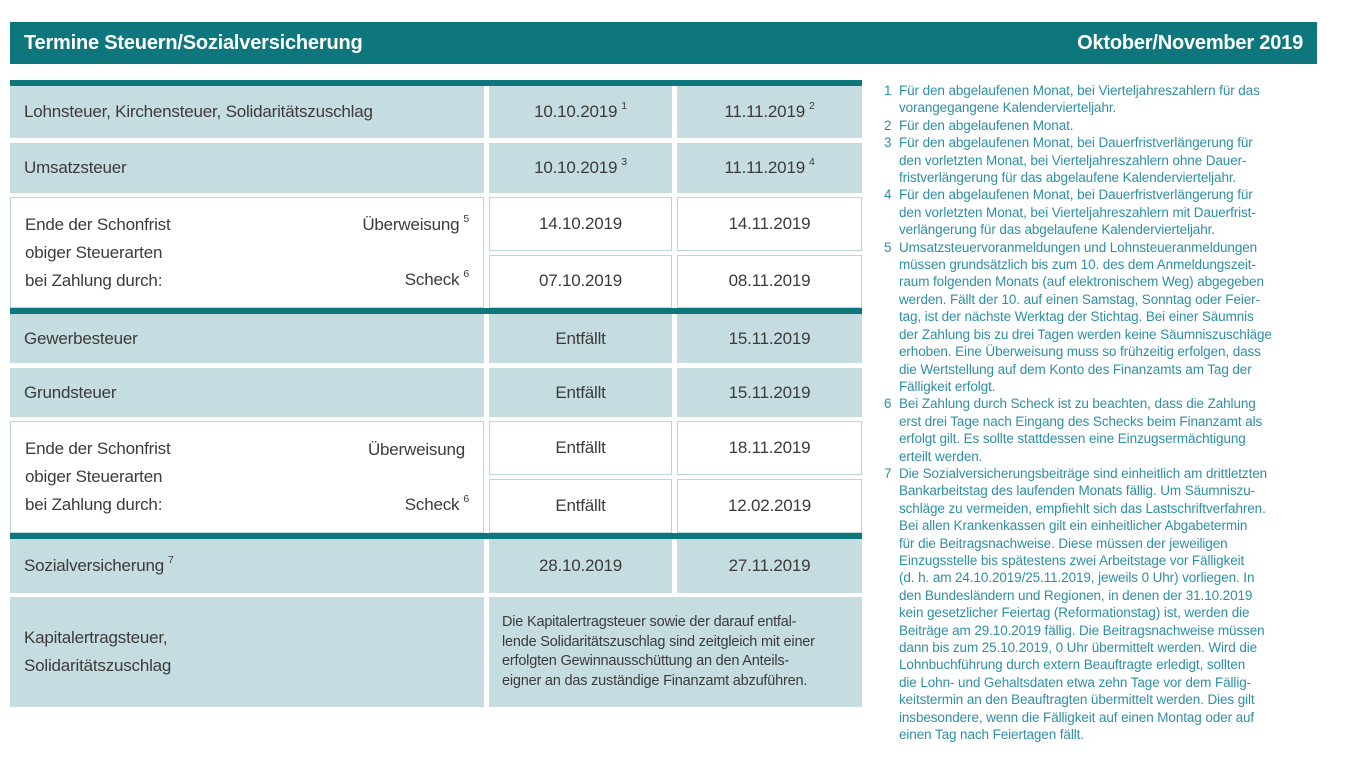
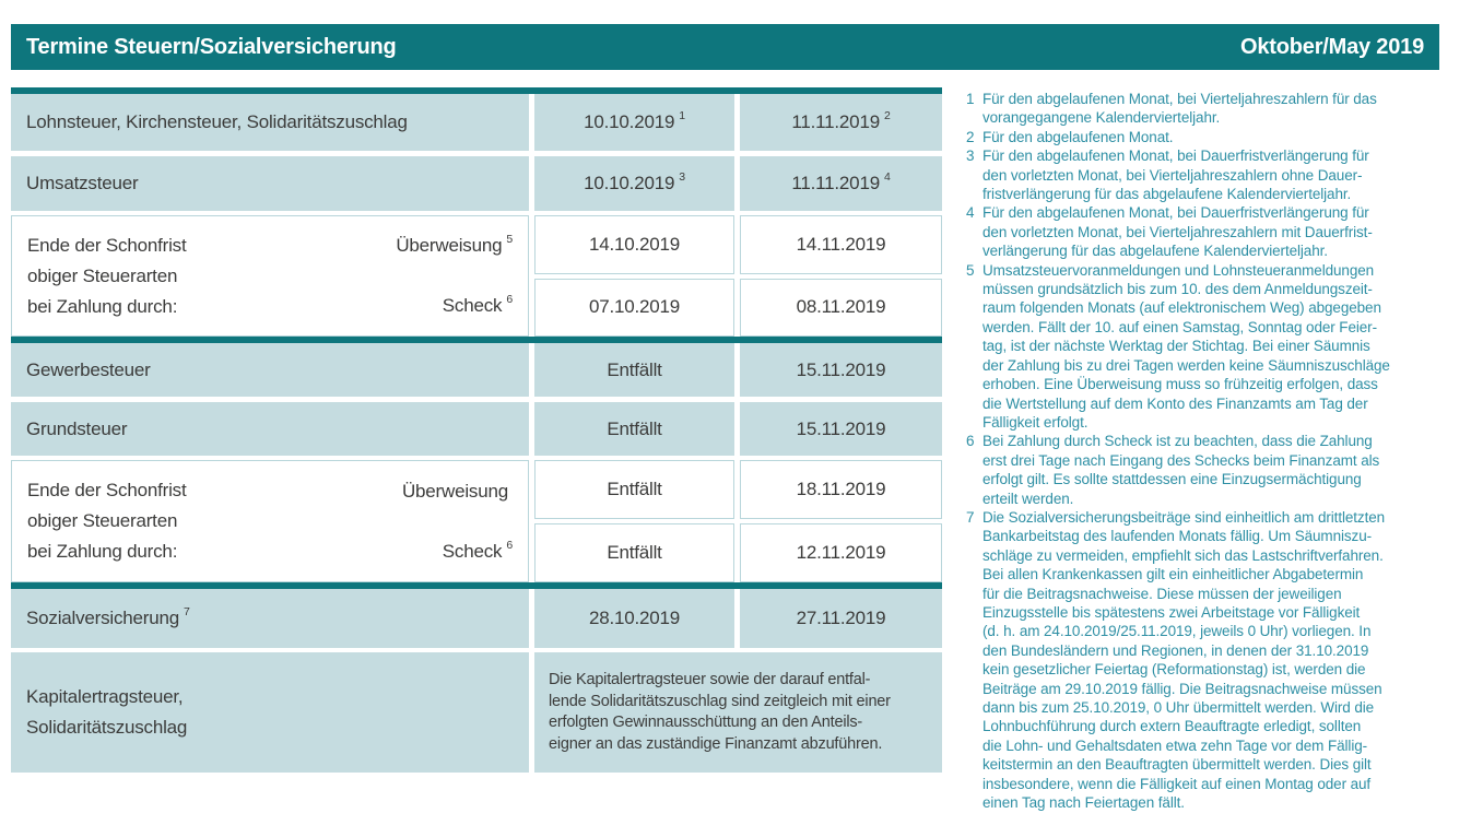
  Termine Steuern/Sozialversicherung
- Oktober/November 2019
+ Oktober/May 2019
  Lohnsteuer, Kirchensteuer, Solidaritätszuschlag
  10.10.2019
  1
  11.11.2019
  2
  Umsatzsteuer
  10.10.2019
  3
  11.11.2019
  4
  Ende der Schonfrist
  obiger Steuerarten
  bei Zahlung durch:
  Überweisung
  5
  Scheck
  6
  14.10.2019
  14.11.2019
  07.10.2019
  08.11.2019
  Gewerbesteuer
  Entfällt
  15.11.2019
  Grundsteuer
  Entfällt
  15.11.2019
  Ende der Schonfrist
  obiger Steuerarten
  bei Zahlung durch:
  Überweisung
  Scheck
  6
  Entfällt
  18.11.2019
  Entfällt
- 12.02.2019
+ 12.11.2019
  Sozialversicherung
  7
  28.10.2019
  27.11.2019
  Kapitalertragsteuer,
  Solidaritätszuschlag
  Die Kapitalertragsteuer sowie der darauf entfal-
  lende Solidaritätszuschlag sind zeitgleich mit einer
  erfolgten Gewinnausschüttung an den Anteils-
  eigner an das zuständige Finanzamt abzuführen.
  1
  Für den abgelaufenen Monat, bei Vierteljahreszahlern für das
  vorangegangene Kalendervierteljahr.
  2
  Für den abgelaufenen Monat.
  3
  Für den abgelaufenen Monat, bei Dauerfristverlängerung für
  den vorletzten Monat, bei Vierteljahreszahlern ohne Dauer-
  fristverlängerung für das abgelaufene Kalendervierteljahr.
  4
  Für den abgelaufenen Monat, bei Dauerfristverlängerung für
  den vorletzten Monat, bei Vierteljahreszahlern mit Dauerfrist-
  verlängerung für das abgelaufene Kalendervierteljahr.
  5
  Umsatzsteuervoranmeldungen und Lohnsteueranmeldungen
  müssen grundsätzlich bis zum 10. des dem Anmeldungszeit-
  raum folgenden Monats (auf elektronischem Weg) abgegeben
  werden. Fällt der 10. auf einen Samstag, Sonntag oder Feier-
  tag, ist der nächste Werktag der Stichtag. Bei einer Säumnis
  der Zahlung bis zu drei Tagen werden keine Säumniszuschläge
  erhoben. Eine Überweisung muss so frühzeitig erfolgen, dass
  die Wertstellung auf dem Konto des Finanzamts am Tag der
  Fälligkeit erfolgt.
  6
  Bei Zahlung durch Scheck ist zu beachten, dass die Zahlung
  erst drei Tage nach Eingang des Schecks beim Finanzamt als
  erfolgt gilt. Es sollte stattdessen eine Einzugsermächtigung
  erteilt werden.
  7
  Die Sozialversicherungsbeiträge sind einheitlich am drittletzten
  Bankarbeitstag des laufenden Monats fällig. Um Säumniszu-
  schläge zu vermeiden, empfiehlt sich das Lastschriftverfahren.
  Bei allen Krankenkassen gilt ein einheitlicher Abgabetermin
  für die Beitragsnachweise. Diese müssen der jeweiligen
  Einzugsstelle bis spätestens zwei Arbeitstage vor Fälligkeit
  (d. h. am 24.10.2019/25.11.2019, jeweils 0 Uhr) vorliegen. In
  den Bundesländern und Regionen, in denen der 31.10.2019
  kein gesetzlicher Feiertag (Reformationstag) ist, werden die
  Beiträge am 29.10.2019 fällig. Die Beitragsnachweise müssen
  dann bis zum 25.10.2019, 0 Uhr übermittelt werden. Wird die
  Lohnbuchführung durch extern Beauftragte erledigt, sollten
  die Lohn- und Gehaltsdaten etwa zehn Tage vor dem Fällig-
  keitstermin an den Beauftragten übermittelt werden. Dies gilt
  insbesondere, wenn die Fälligkeit auf einen Montag oder auf
  einen Tag nach Feiertagen fällt.
